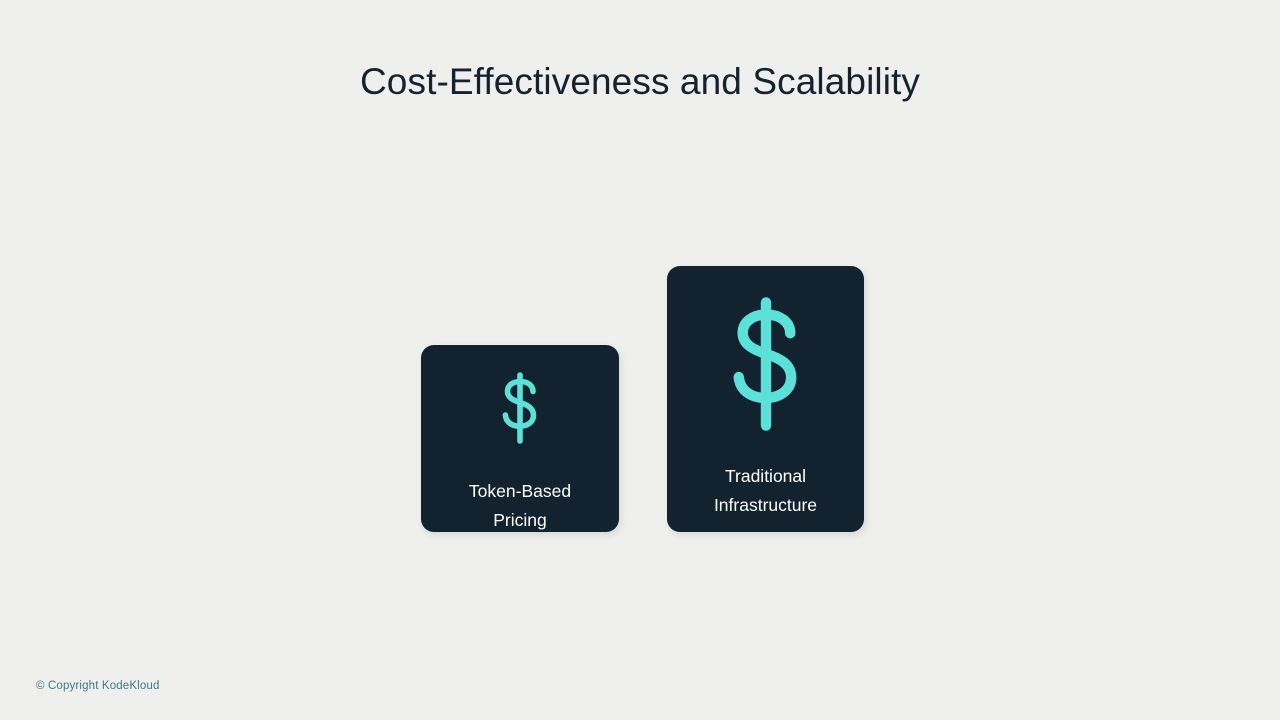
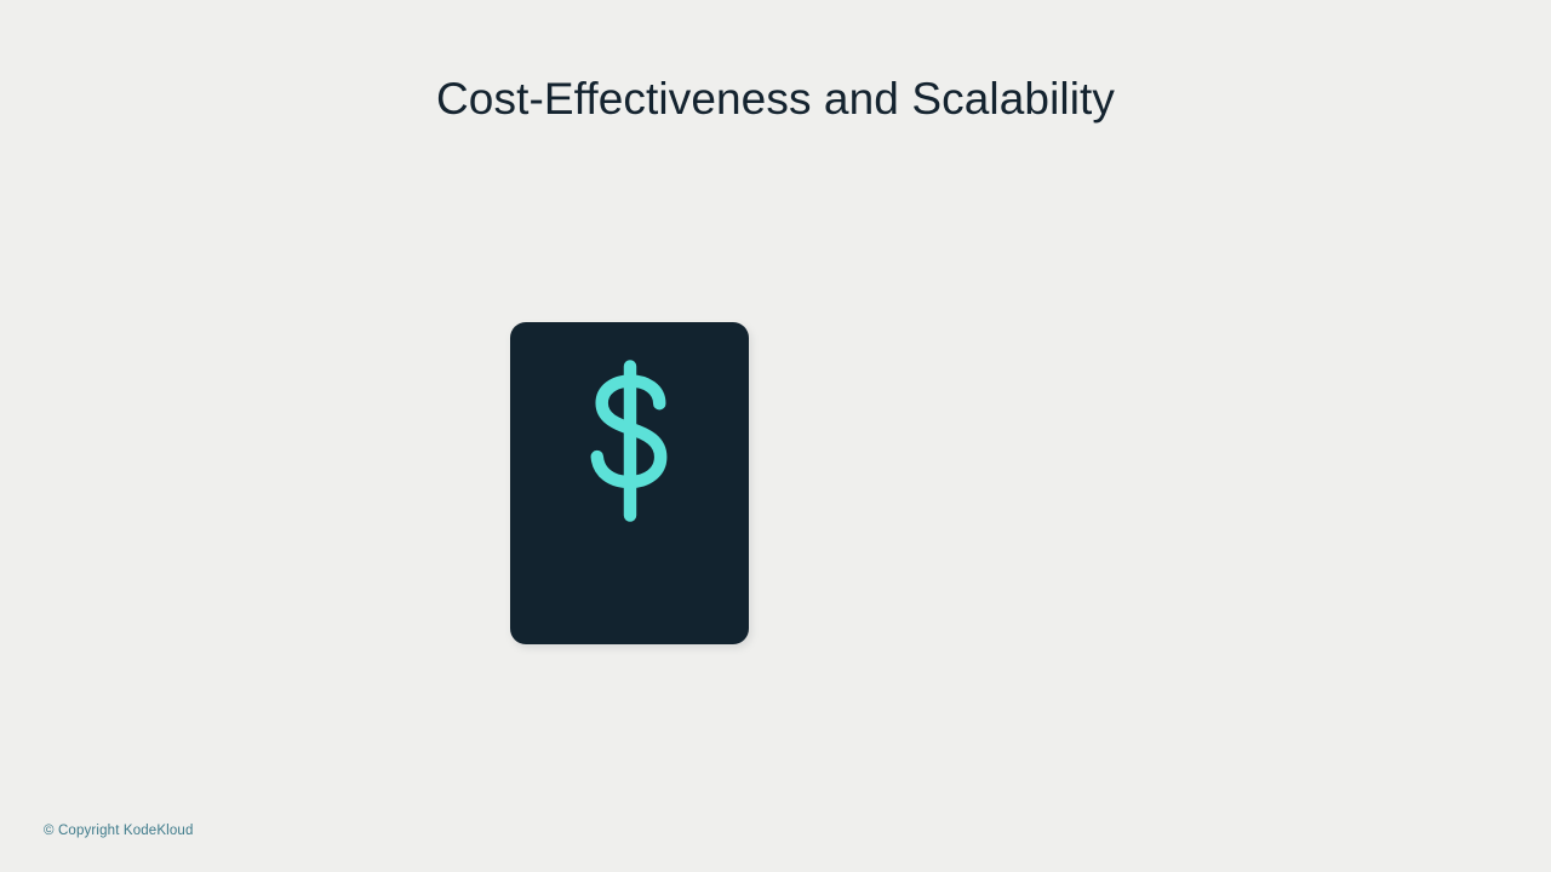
  Cost-Effectiveness and Scalability
- Token-Based
- Pricing
- Traditional
- Infrastructure
  © Copyright KodeKloud
